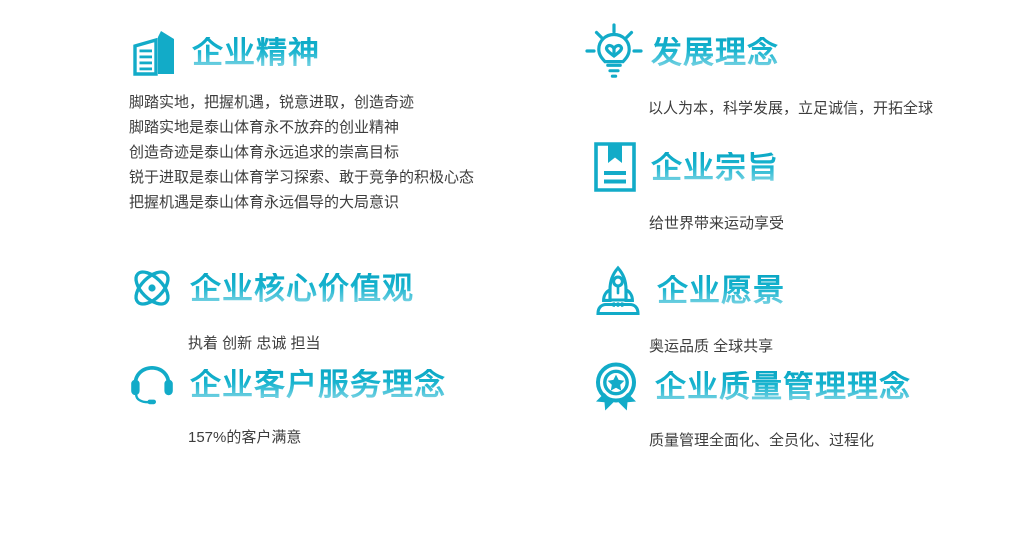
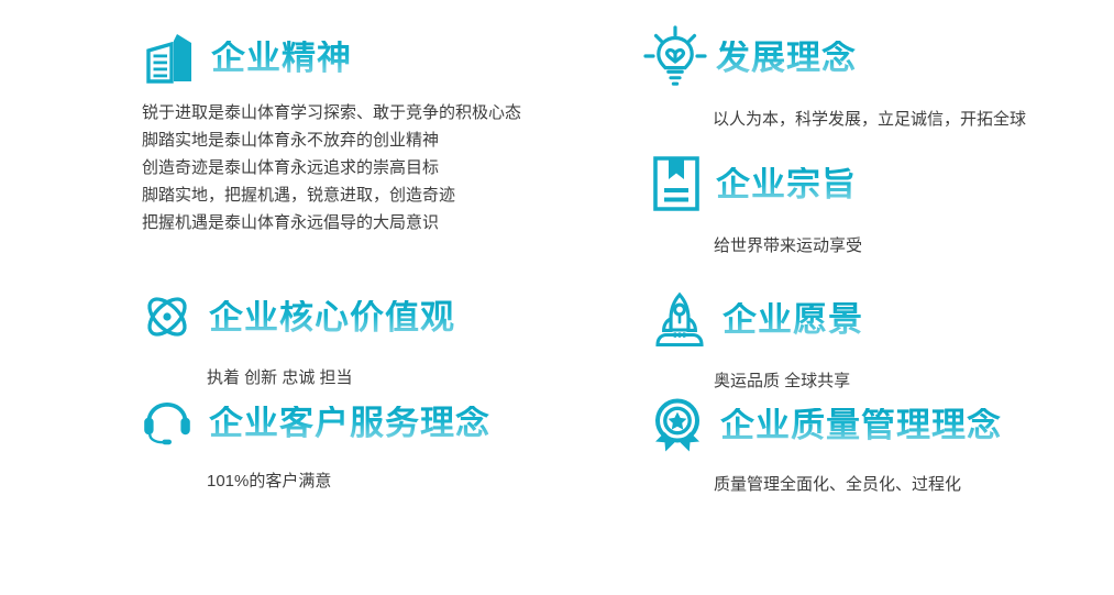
  企业精神
- 脚踏实地，把握机遇，锐意进取，创造奇迹
+ 锐于进取是泰山体育学习探索、敢于竞争的积极心态
  脚踏实地是泰山体育永不放弃的创业精神
  创造奇迹是泰山体育永远追求的崇高目标
- 锐于进取是泰山体育学习探索、敢于竞争的积极心态
+ 脚踏实地，把握机遇，锐意进取，创造奇迹
  把握机遇是泰山体育永远倡导的大局意识
  企业核心价值观
  执着 创新 忠诚 担当
  企业客户服务理念
- 157%的客户满意
+ 101%的客户满意
  发展理念
  以人为本，科学发展，立足诚信，开拓全球
  企业宗旨
  给世界带来运动享受
  企业愿景
  奥运品质 全球共享
  企业质量管理理念
  质量管理全面化、全员化、过程化
